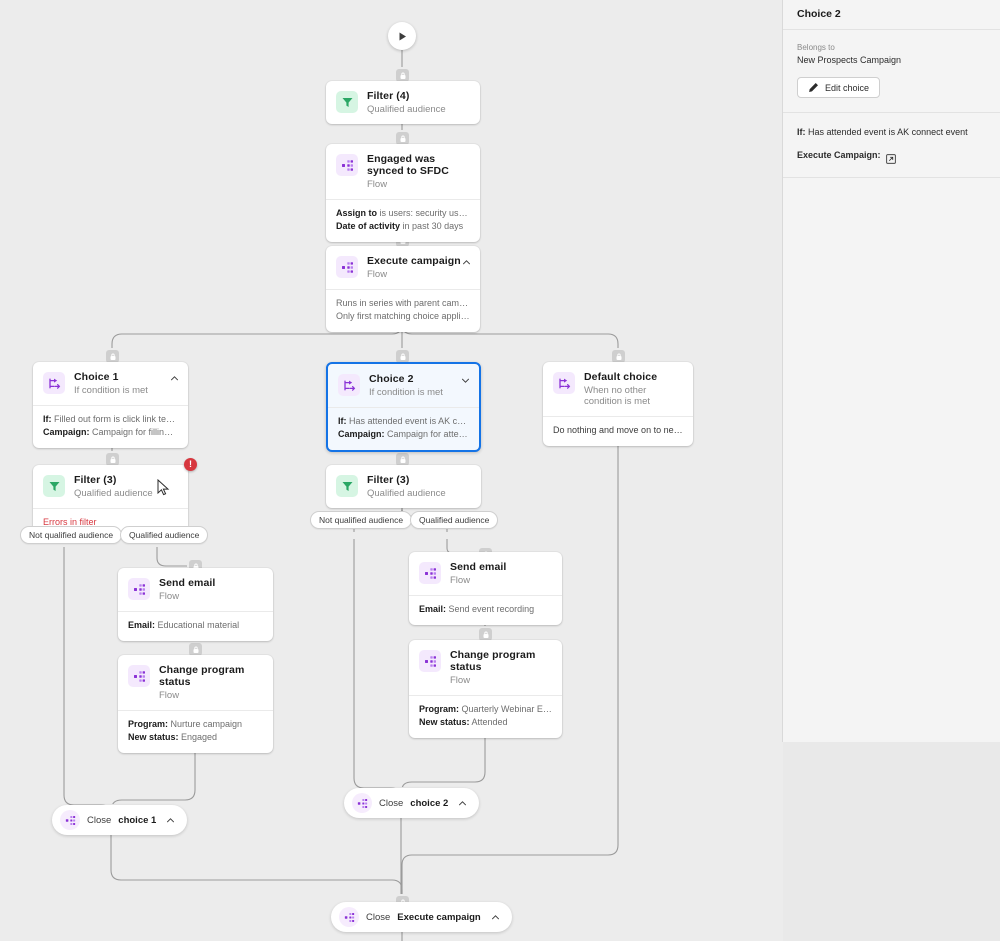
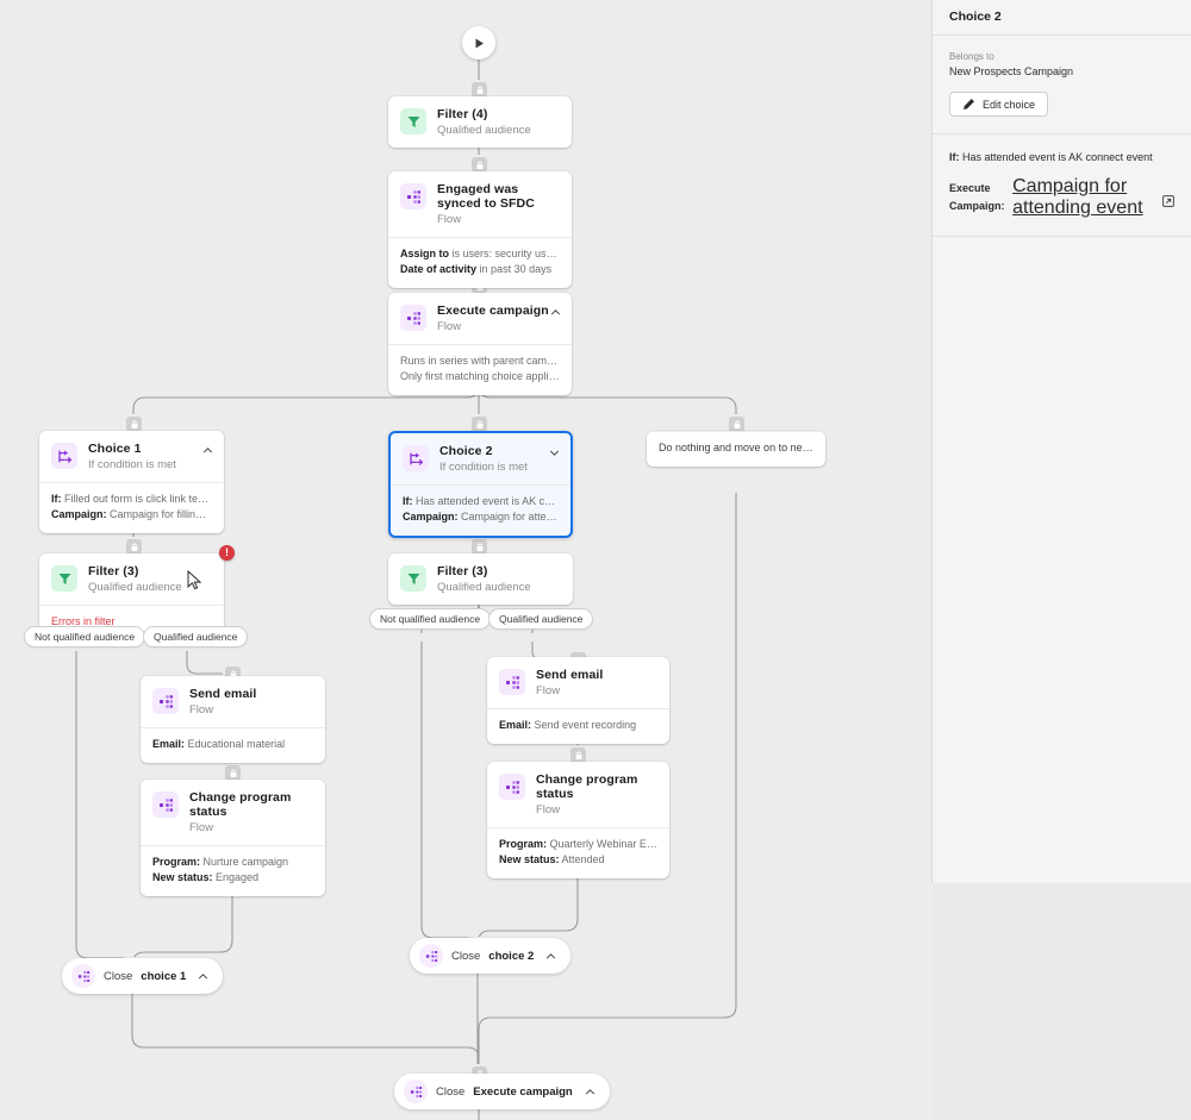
  Filter (4)
  Qualified audience
  Engaged was synced to SFDC
  Flow
  Assign to is users: security users
  Date of activity in past 30 days
  Execute campaign
  Flow
  Runs in series with parent campa
  Only first matching choice applies
  Choice 1
  If condition is met
  If: Filled out form is click link test f
  Campaign: Campaign for filling o
  Choice 2
  If condition is met
  If: Has attended event is AK con
  Campaign: Campaign for attend
- Default choice
- When no other condition is met
  Do nothing and move on to next
  Filter (3)
  Qualified audience
  Errors in filter
  !
  Filter (3)
  Qualified audience
  Not qualified audience
  Qualified audience
  Not qualified audience
  Qualified audience
  Send email
  Flow
  Email: Educational material
  Change program status
  Flow
  Program: Nurture campaign
  New status: Engaged
  Send email
  Flow
  Email: Send event recording
  Change program status
  Flow
  Program: Quarterly Webinar Eve
  New status: Attended
  Close
  choice 1
  Close
  choice 2
  Close
  Execute campaign
  Choice 2
  Belongs to
  New Prospects Campaign
  Edit choice
  If: Has attended event is AK connect event
  Execute Campaign:
+ Campaign for attending event
